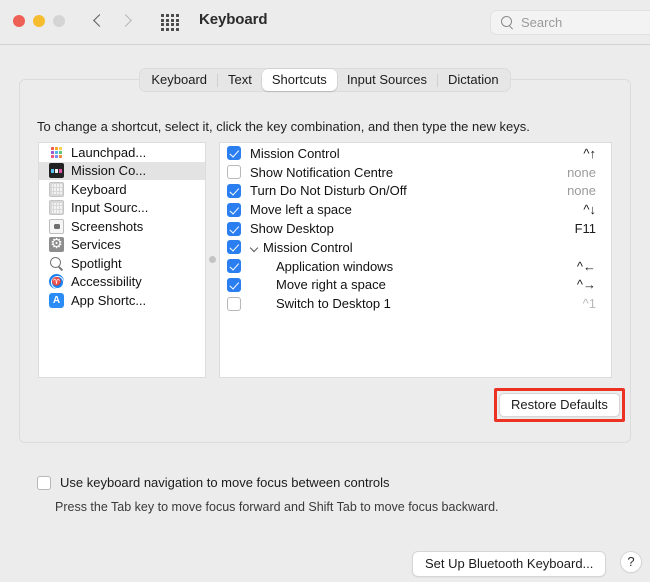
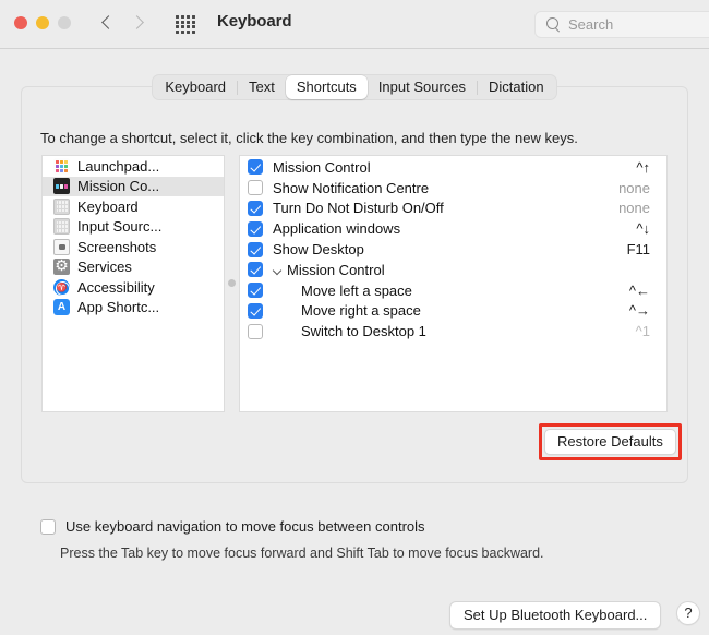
  Keyboard
  Search
  Keyboard
  Text
  Shortcuts
  Input Sources
  Dictation
  To change a shortcut, select it, click the key combination, and then type the new keys.
  Launchpad...
  Mission Co...
  Keyboard
  Input Sourc...
  Screenshots
  Services
- Spotlight
  Accessibility
  App Shortc...
  Mission Control
  ^↑
  Show Notification Centre
  none
  Turn Do Not Disturb On/Off
  none
- Move left a space
+ Application windows
  ^↓
  Show Desktop
  F11
  Mission Control
- Application windows
+ Move left a space
  ^←
  Move right a space
  ^→
  Switch to Desktop 1
  ^1
  Restore Defaults
  Use keyboard navigation to move focus between controls
  Press the Tab key to move focus forward and Shift Tab to move focus backward.
  Set Up Bluetooth Keyboard...
  ?
